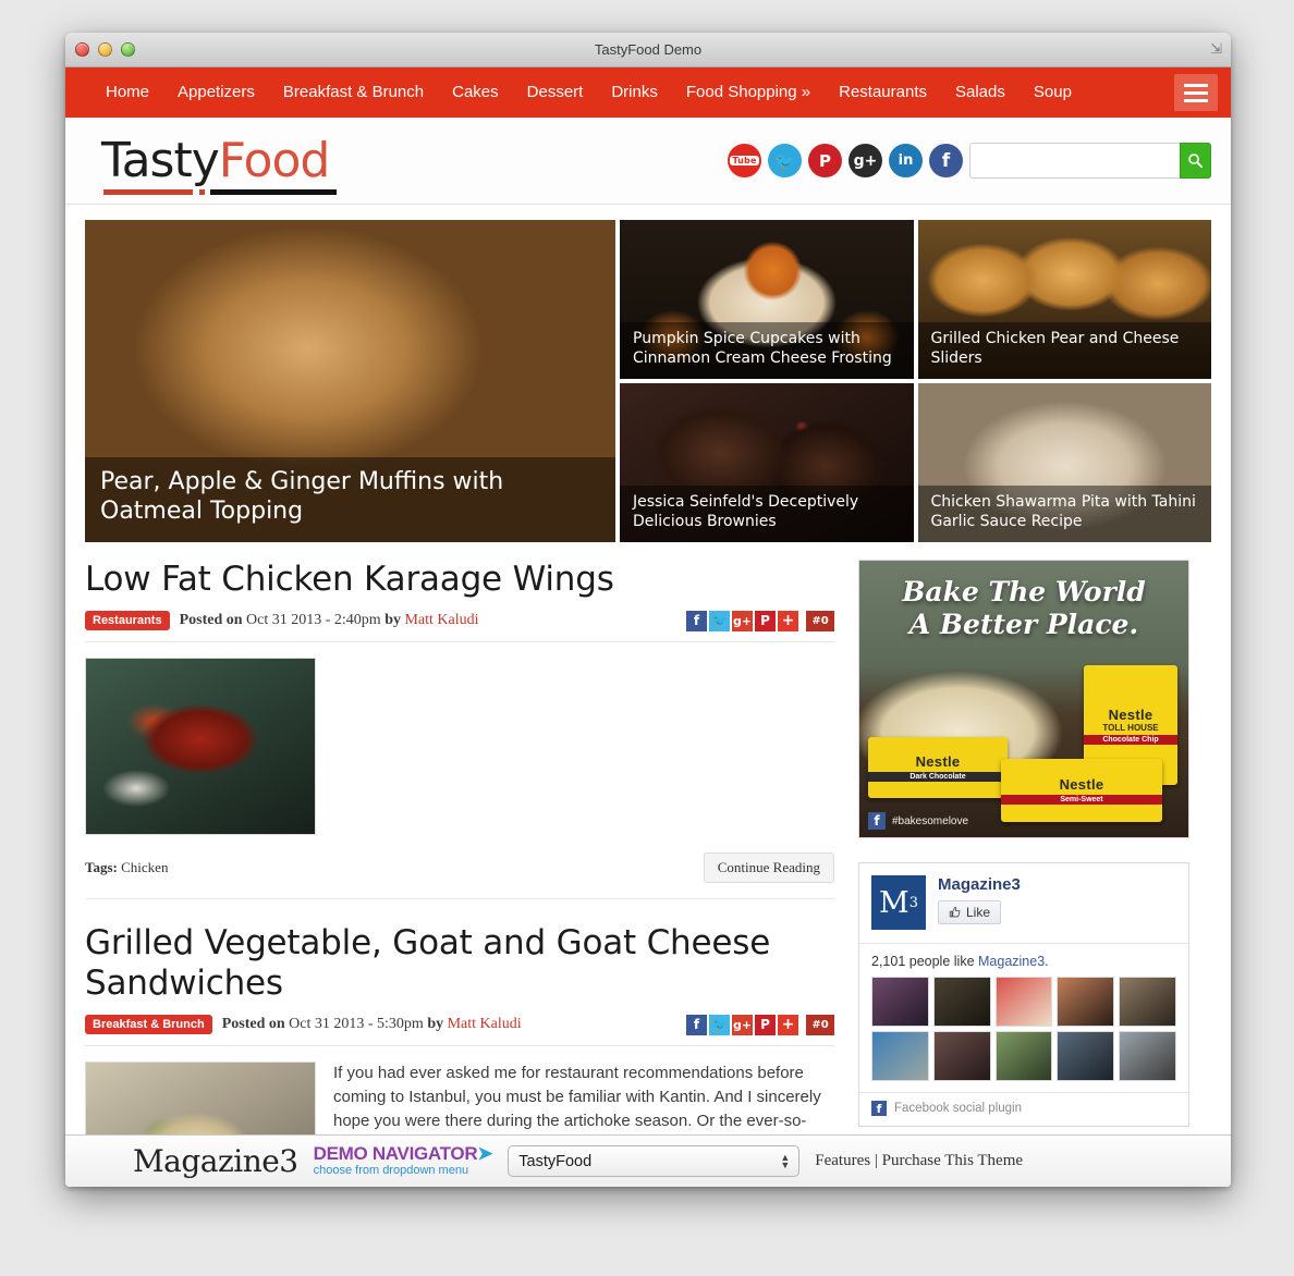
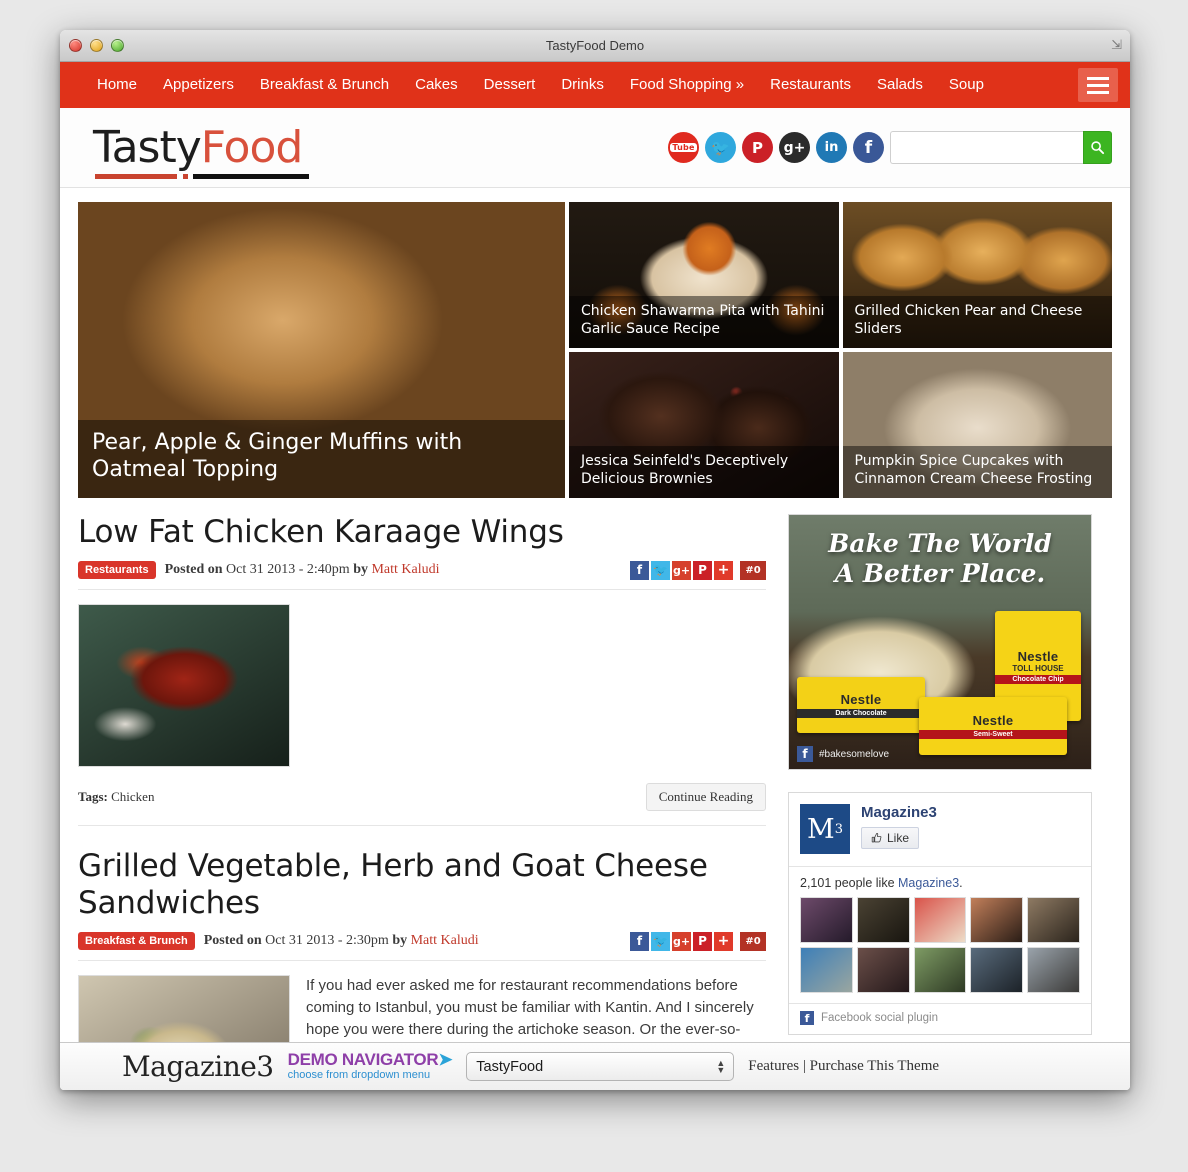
  TastyFood Demo
  ⇲
  Home
  Appetizers
  Breakfast & Brunch
  Cakes
  Dessert
  Drinks
  Food Shopping »
  Restaurants
  Salads
  Soup
  TastyFood
  Tube
  🐦
  P
  g+
  in
  f
  Pear, Apple & Ginger Muffins with Oatmeal Topping
- Pumpkin Spice Cupcakes with Cinnamon Cream Cheese Frosting
+ Chicken Shawarma Pita with Tahini Garlic Sauce Recipe
  Grilled Chicken Pear and Cheese Sliders
  Jessica Seinfeld's Deceptively Delicious Brownies
- Chicken Shawarma Pita with Tahini Garlic Sauce Recipe
+ Pumpkin Spice Cupcakes with Cinnamon Cream Cheese Frosting
  Low Fat Chicken Karaage Wings
  Restaurants
  Posted on Oct 31 2013 - 2:40pm by Matt Kaludi
  f
  🐦
  g+
  P
  +
  #0
  Tags: Chicken
  Continue Reading
- Grilled Vegetable, Goat and Goat Cheese Sandwiches
+ Grilled Vegetable, Herb and Goat Cheese Sandwiches
  Breakfast & Brunch
- Posted on Oct 31 2013 - 5:30pm by Matt Kaludi
+ Posted on Oct 31 2013 - 2:30pm by Matt Kaludi
  f
  🐦
  g+
  P
  +
  #0
  Nestle
  TOLL HOUSE
  Nestle
  Nestle
  Bake The World
  A Better Place.
  f
  #bakesomelove
  M
  3
  Magazine3
  Like
  2,101 people like Magazine3.
  f
  Facebook social plugin
  Magazine3
  DEMO NAVIGATOR➤
  choose from dropdown menu
  TastyFood
  ▲
  ▼
  Features | Purchase This Theme
